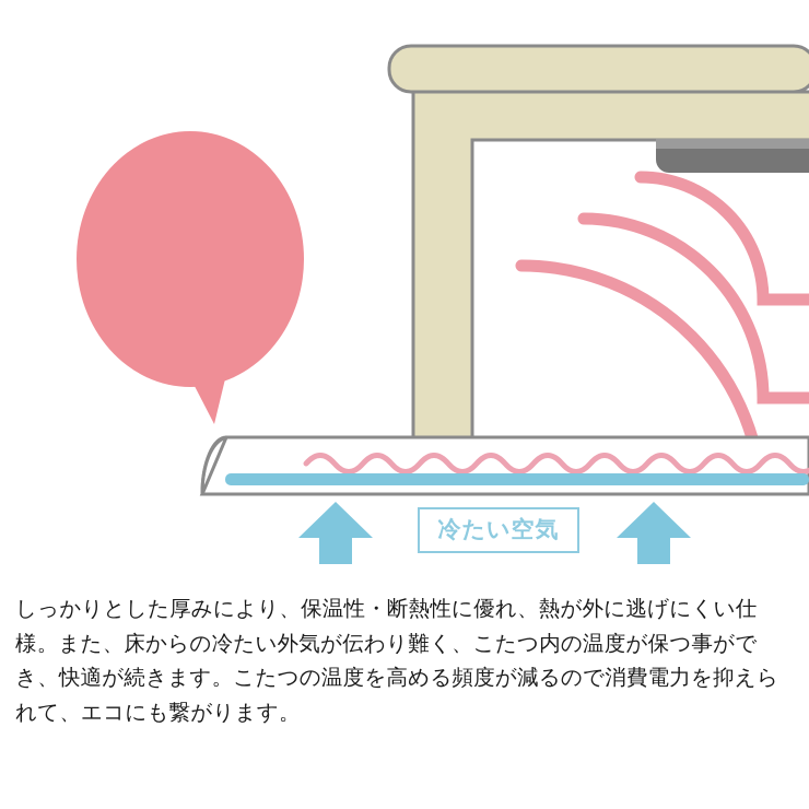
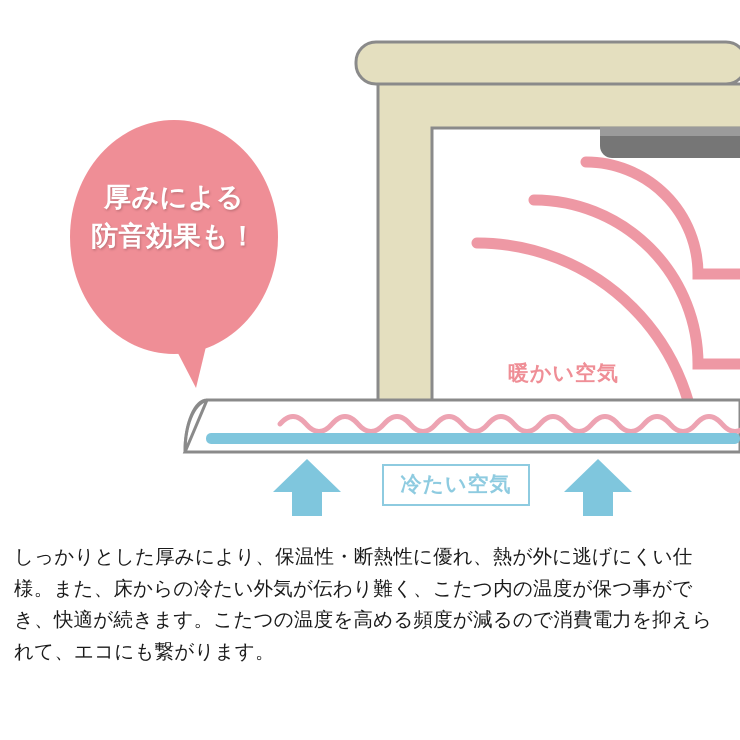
+ 厚みによる
+ 防音効果も！
+ 暖かい空気
  冷たい空気
  しっかりとした厚みにより、保温性・断熱性に優れ、熱が外に逃げにくい仕様。また、床からの冷たい外気が伝わり難く、こたつ内の温度が保つ事ができ、快適が続きます。こたつの温度を高める頻度が減るので消費電力を抑えられて、エコにも繋がります。
